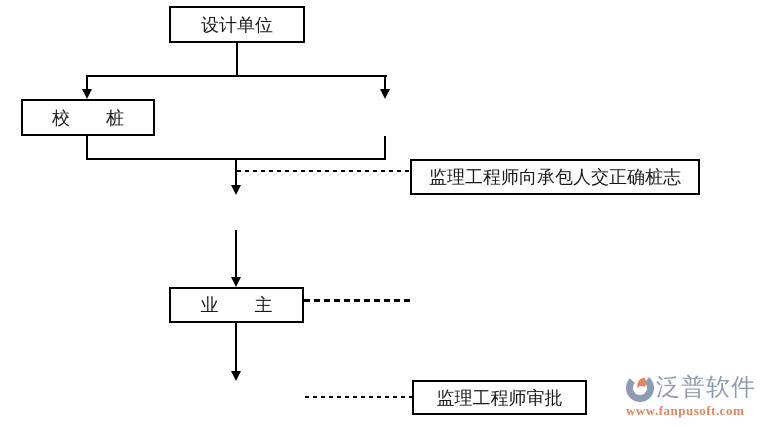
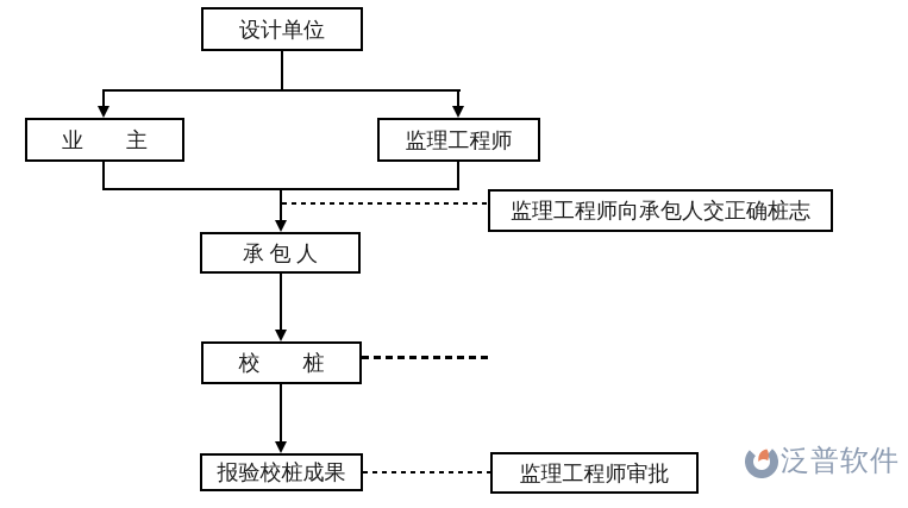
  设计单位
- 校 桩
+ 业 主
+ 监理工程师
+ 承 包 人
- 业 主
+ 校 桩
+ 报验校桩成果
  监理工程师向承包人交正确桩志
  监理工程师审批
  泛普软件
- www.fanpusoft.com
